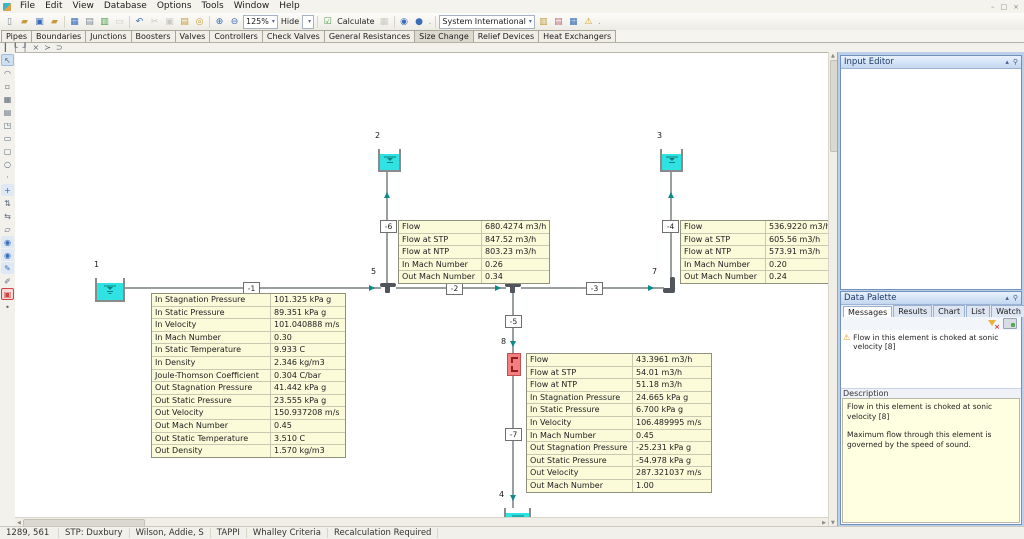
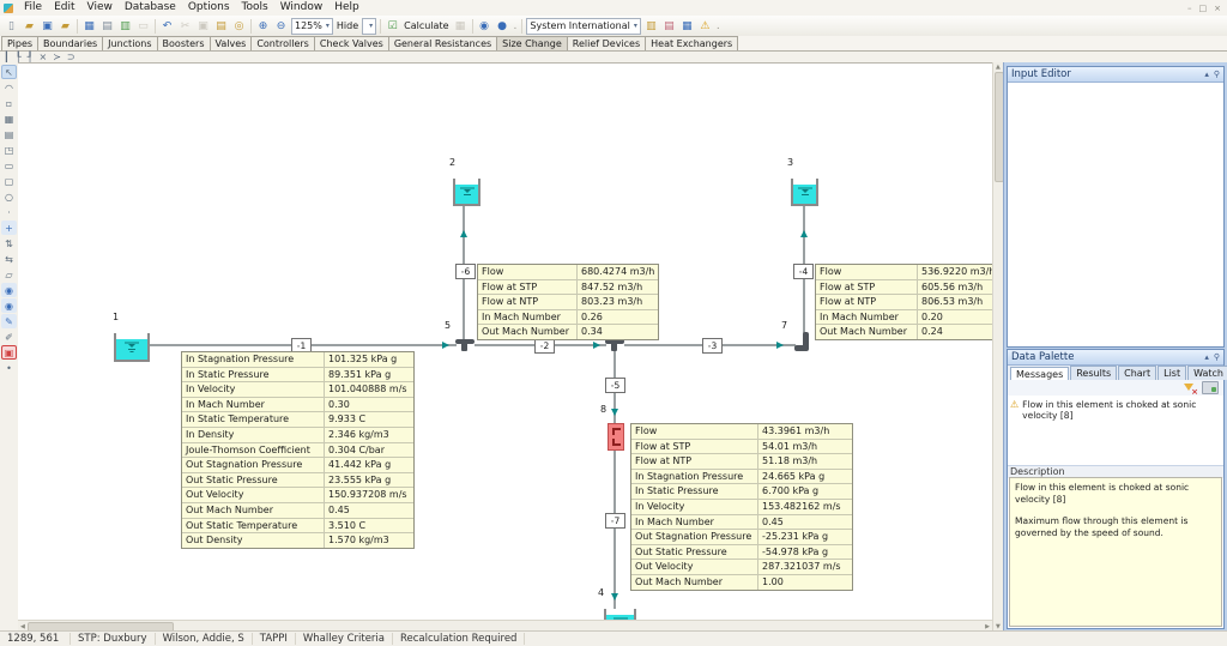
  File Edit View Database Options Tools Window Help
  –
  □
  ×
  ▯
  ▰
  ▣
  ▰
  ▦
  ▤
  ▥
  ▭
  ↶
  ✂
  ▣
  ▤
  ◎
  ⊕
  ⊖
  125%
  Hide
  ☑
  Calculate
  ▦
  ◉
  ●
  .
  System International
  ▥
  ▤
  ▦
  ⚠
  .
  Pipes
  Boundaries
  Junctions
  Boosters
  Valves
  Controllers
  Check Valves
  General Resistances
  Size Change
  Relief Devices
  Heat Exchangers
  ┃
  ┞
  ┦
  ×
  ≻
  ⊃
  ↖
  ◠
  ▫
  ▦
  ▤
  ◳
  ▭
  ▢
  ○
  ·
  +
  ⇅
  ⇆
  ▱
  ◉
  ◉
  ✎
  ✐
  ▣
  •
  1
  2
  3
  4
  5
  7
  8
  -1
  -2
  -3
  -4
  -5
  -6
  -7
  In Stagnation Pressure
  101.325 kPa g
  In Static Pressure
  89.351 kPa g
  In Velocity
  101.040888 m/s
  In Mach Number
  0.30
  In Static Temperature
  9.933 C
  In Density
  2.346 kg/m3
  Joule-Thomson Coefficient
  0.304 C/bar
  Out Stagnation Pressure
  41.442 kPa g
  Out Static Pressure
  23.555 kPa g
  Out Velocity
  150.937208 m/s
  Out Mach Number
  0.45
  Out Static Temperature
  3.510 C
  Out Density
  1.570 kg/m3
  Flow
  680.4274 m3/h
  Flow at STP
  847.52 m3/h
  Flow at NTP
  803.23 m3/h
  In Mach Number
  0.26
  Out Mach Number
  0.34
  Flow
  536.9220 m3/h
  Flow at STP
  605.56 m3/h
  Flow at NTP
- 573.91 m3/h
+ 806.53 m3/h
  In Mach Number
  0.20
  Out Mach Number
  0.24
  Flow
  43.3961 m3/h
  Flow at STP
  54.01 m3/h
  Flow at NTP
  51.18 m3/h
  In Stagnation Pressure
  24.665 kPa g
  In Static Pressure
  6.700 kPa g
  In Velocity
- 106.489995 m/s
+ 153.482162 m/s
  In Mach Number
  0.45
  Out Stagnation Pressure
  -25.231 kPa g
  Out Static Pressure
  -54.978 kPa g
  Out Velocity
  287.321037 m/s
  Out Mach Number
  1.00
  Input Editor
  ▴
  ⚲
  Data Palette
  ▴
  ⚲
  Messages
  Results
  Chart
  List
  Watch
  ⚠
  Flow in this element is choked at sonic velocity [8]
  Description
  Flow in this element is choked at sonic velocity [8]
  Maximum flow through this element is governed by the speed of sound.
  1289, 561
  STP: Duxbury
  Wilson, Addie, S
  TAPPI
  Whalley Criteria
  Recalculation Required
